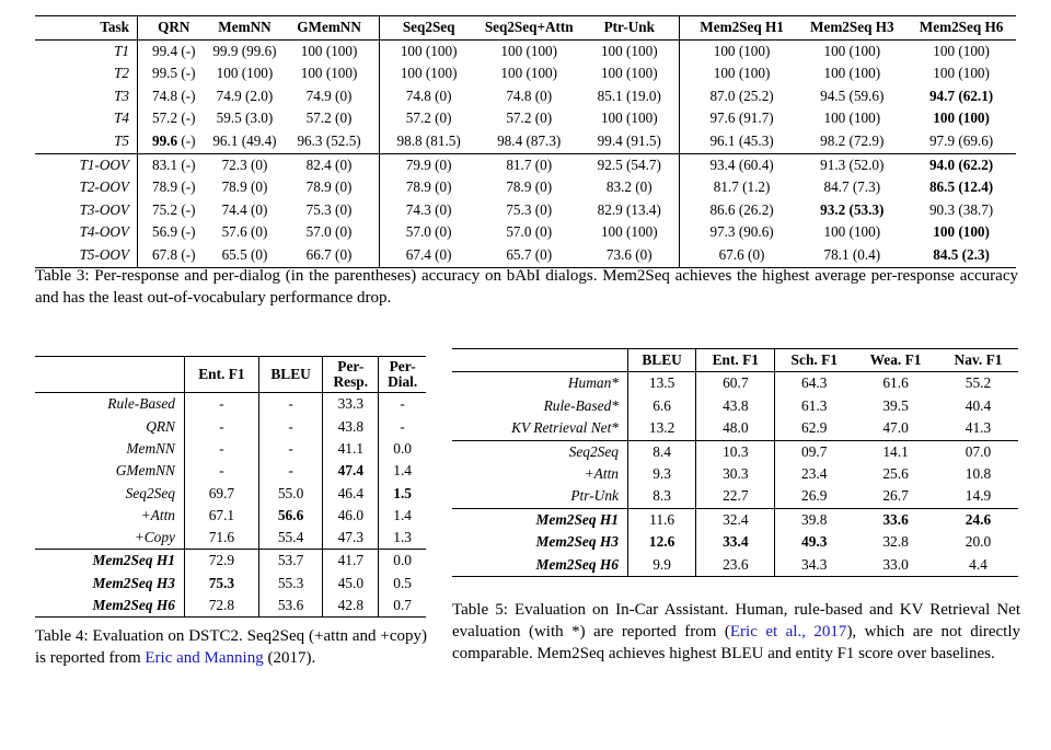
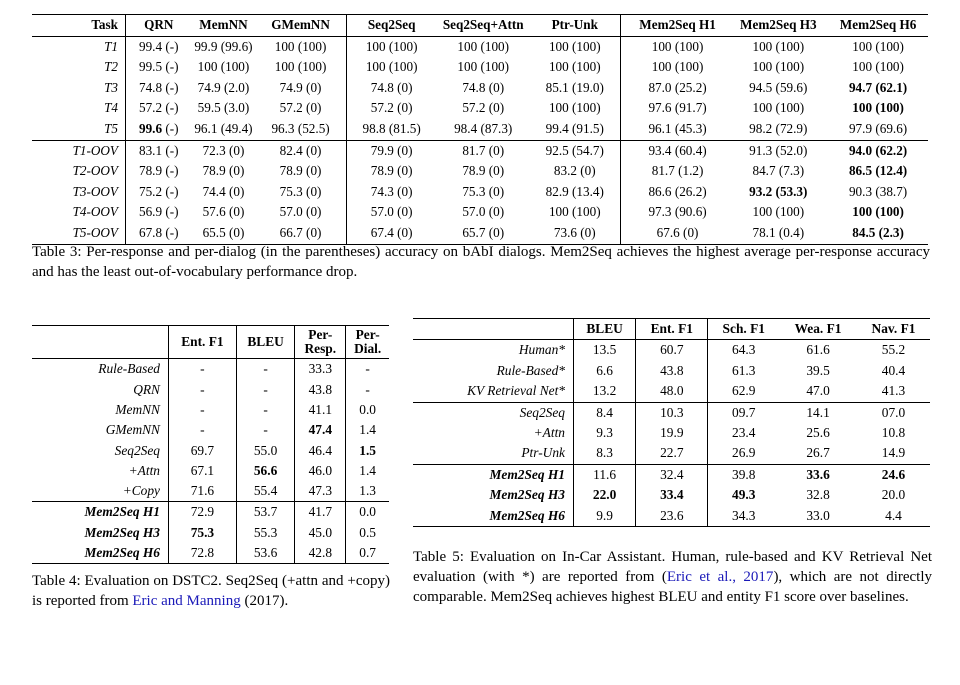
  Task	QRN	MemNN	GMemNN	Seq2Seq	Seq2Seq+Attn	Ptr-Unk	Mem2Seq H1	Mem2Seq H3	Mem2Seq H6
  T1	99.4 (-)	99.9 (99.6)	100 (100)	100 (100)	100 (100)	100 (100)	100 (100)	100 (100)	100 (100)
  T2	99.5 (-)	100 (100)	100 (100)	100 (100)	100 (100)	100 (100)	100 (100)	100 (100)	100 (100)
  T3	74.8 (-)	74.9 (2.0)	74.9 (0)	74.8 (0)	74.8 (0)	85.1 (19.0)	87.0 (25.2)	94.5 (59.6)	94.7 (62.1)
  T4	57.2 (-)	59.5 (3.0)	57.2 (0)	57.2 (0)	57.2 (0)	100 (100)	97.6 (91.7)	100 (100)	100 (100)
  T5	99.6 (-)	96.1 (49.4)	96.3 (52.5)	98.8 (81.5)	98.4 (87.3)	99.4 (91.5)	96.1 (45.3)	98.2 (72.9)	97.9 (69.6)
  T1-OOV	83.1 (-)	72.3 (0)	82.4 (0)	79.9 (0)	81.7 (0)	92.5 (54.7)	93.4 (60.4)	91.3 (52.0)	94.0 (62.2)
  T2-OOV	78.9 (-)	78.9 (0)	78.9 (0)	78.9 (0)	78.9 (0)	83.2 (0)	81.7 (1.2)	84.7 (7.3)	86.5 (12.4)
  T3-OOV	75.2 (-)	74.4 (0)	75.3 (0)	74.3 (0)	75.3 (0)	82.9 (13.4)	86.6 (26.2)	93.2 (53.3)	90.3 (38.7)
  T4-OOV	56.9 (-)	57.6 (0)	57.0 (0)	57.0 (0)	57.0 (0)	100 (100)	97.3 (90.6)	100 (100)	100 (100)
  T5-OOV	67.8 (-)	65.5 (0)	66.7 (0)	67.4 (0)	65.7 (0)	73.6 (0)	67.6 (0)	78.1 (0.4)	84.5 (2.3)
  Table 3: Per-response and per-dialog (in the parentheses) accuracy on bAbI dialogs. Mem2Seq achieves the highest average per-response accuracy and has the least out-of-vocabulary performance drop.
  	Ent. F1	BLEU	Per- Resp.	Per- Dial.
  Rule-Based	-	-	33.3	-
  QRN	-	-	43.8	-
  MemNN	-	-	41.1	0.0
  GMemNN	-	-	47.4	1.4
  Seq2Seq	69.7	55.0	46.4	1.5
  +Attn	67.1	56.6	46.0	1.4
  +Copy	71.6	55.4	47.3	1.3
  Mem2Seq H1	72.9	53.7	41.7	0.0
  Mem2Seq H3	75.3	55.3	45.0	0.5
  Mem2Seq H6	72.8	53.6	42.8	0.7
  Table 4: Evaluation on DSTC2. Seq2Seq (+attn and +copy) is reported from Eric and Manning (2017).
  	BLEU	Ent. F1	Sch. F1	Wea. F1	Nav. F1
  Human*	13.5	60.7	64.3	61.6	55.2
  Rule-Based*	6.6	43.8	61.3	39.5	40.4
  KV Retrieval Net*	13.2	48.0	62.9	47.0	41.3
  Seq2Seq	8.4	10.3	09.7	14.1	07.0
- +Attn	9.3	30.3	23.4	25.6	10.8
+ +Attn	9.3	19.9	23.4	25.6	10.8
  Ptr-Unk	8.3	22.7	26.9	26.7	14.9
  Mem2Seq H1	11.6	32.4	39.8	33.6	24.6
- Mem2Seq H3	12.6	33.4	49.3	32.8	20.0
+ Mem2Seq H3	22.0	33.4	49.3	32.8	20.0
  Mem2Seq H6	9.9	23.6	34.3	33.0	4.4
  Table 5: Evaluation on In-Car Assistant. Human, rule-based and KV Retrieval Net evaluation (with *) are reported from (Eric et al., 2017), which are not directly comparable. Mem2Seq achieves highest BLEU and entity F1 score over baselines.
